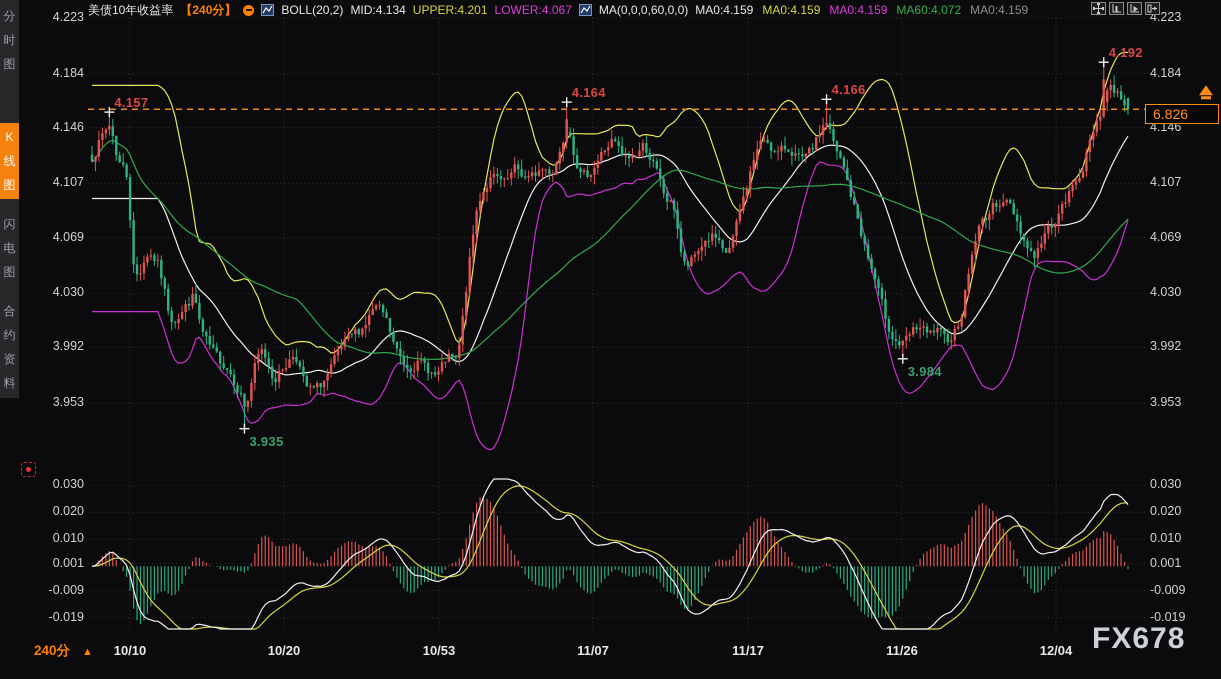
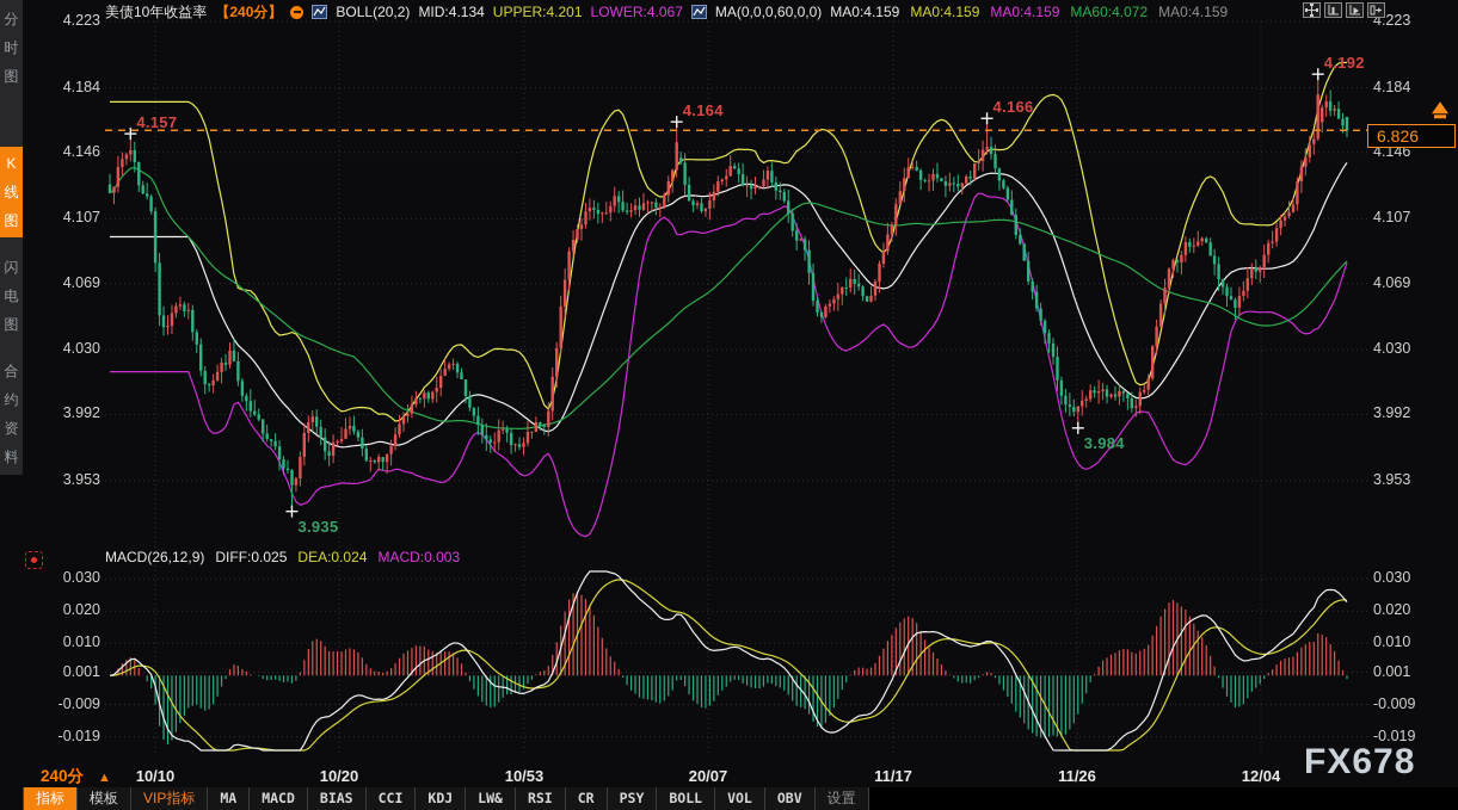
  分
  时
  图
  K
  线
  图
  闪
  电
  图
  合
  约
  资
  料
  美债10年收益率
  【240分】
  BOLL(20,2)
  MID:4.134
  UPPER:4.201
  LOWER:4.067
  MA(0,0,0,60,0,0)
  MA0:4.159
  MA0:4.159
  MA0:4.159
  MA60:4.072
  MA0:4.159
+ MACD(26,12,9)
+ DIFF:0.025
+ DEA:0.024
+ MACD:0.003
  6.826
  240分
  ▲
+ 指标
+ 模板
+ VIP指标
+ MA
+ MACD
+ BIAS
+ CCI
+ KDJ
+ LW&
+ RSI
+ CR
+ PSY
+ BOLL
+ VOL
+ OBV
+ 设置
  FX678
  4.157
  3.935
  4.164
  4.166
  3.984
  4.192
  4.223
  4.223
  4.184
  4.184
  4.146
  4.146
  4.107
  4.107
  4.069
  4.069
  4.030
  4.030
  3.992
  3.992
  3.953
  3.953
  0.030
  0.030
  0.020
  0.020
  0.010
  0.010
  0.001
  0.001
  -0.009
  -0.009
  -0.019
  -0.019
  10/10
  10/20
  10/53
- 11/07
+ 20/07
  11/17
  11/26
  12/04
